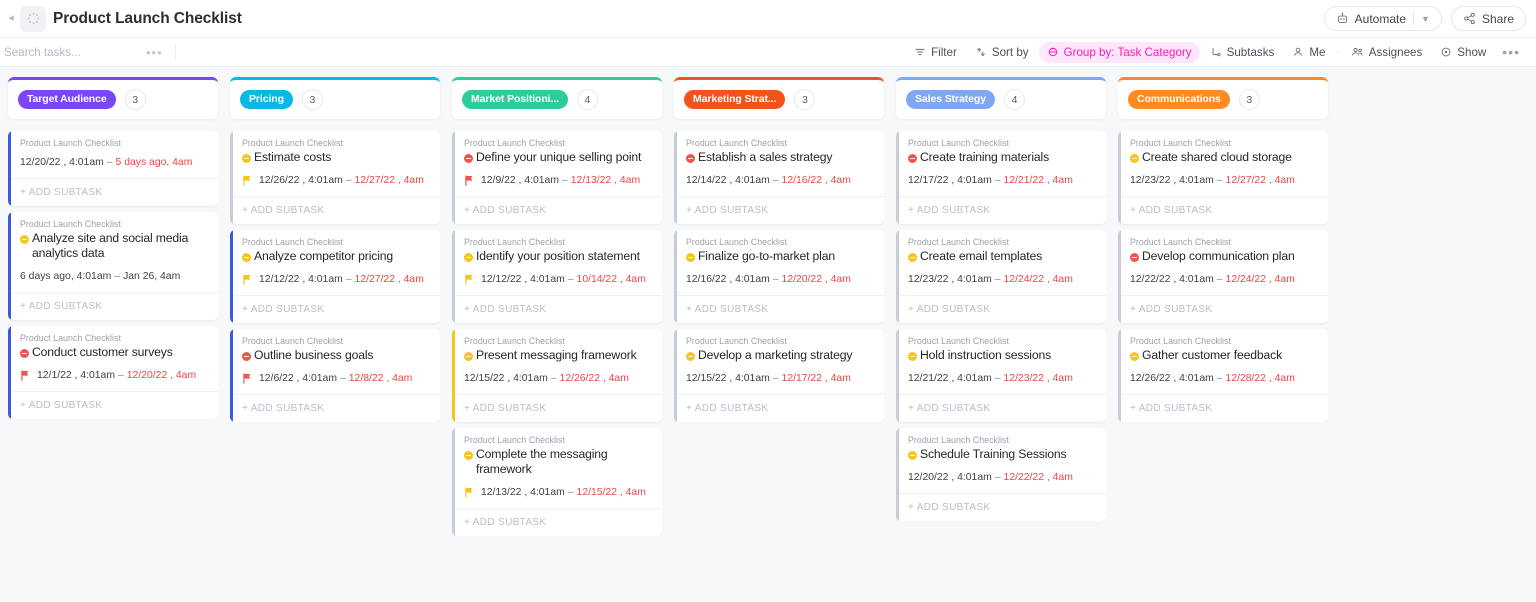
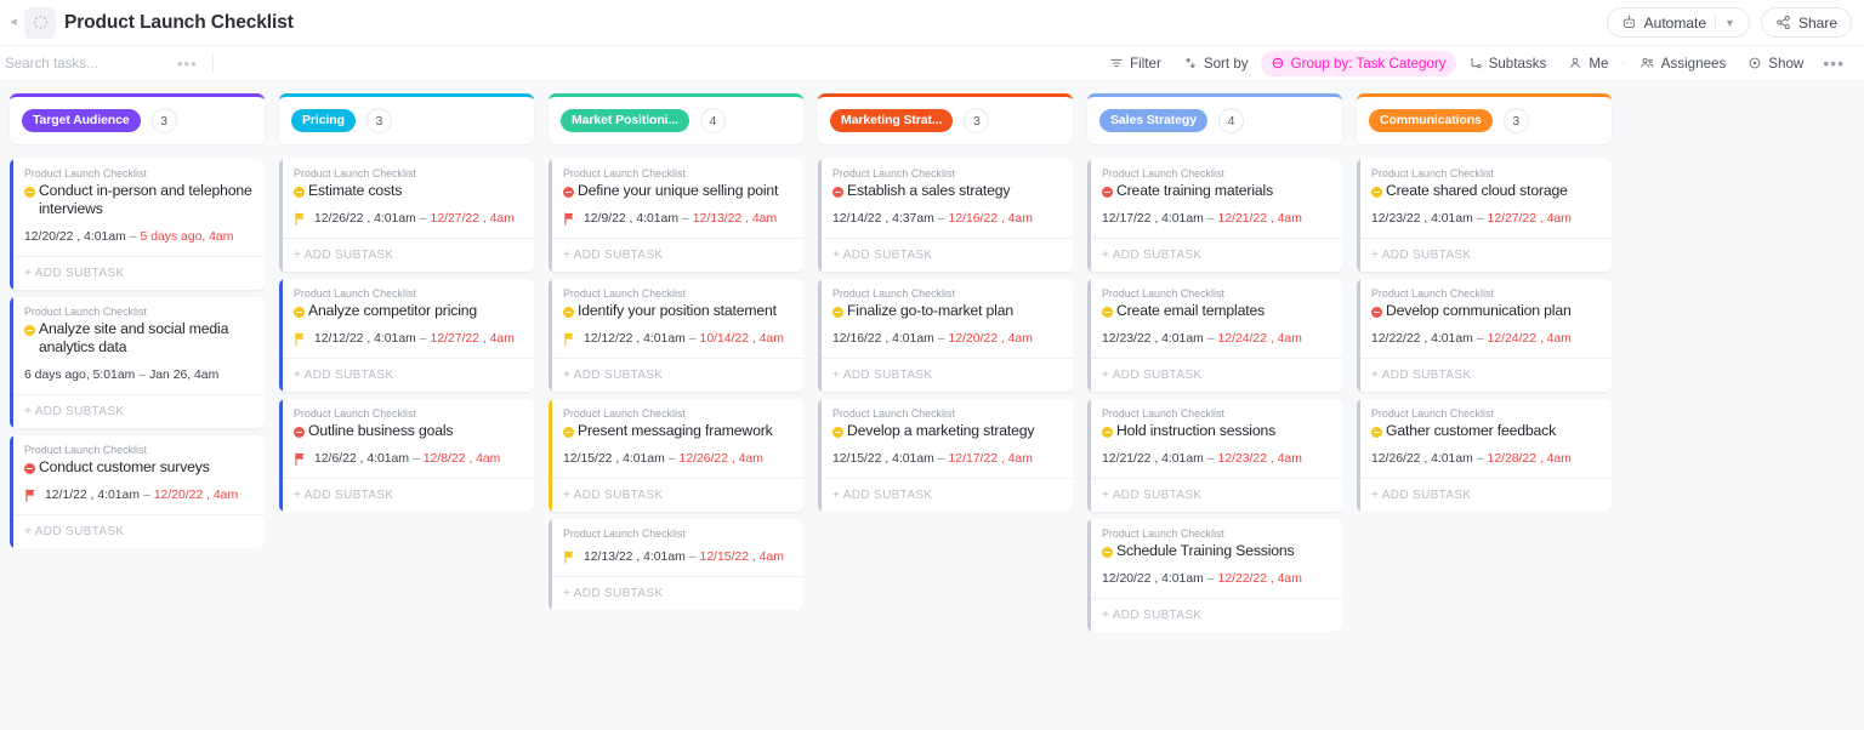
  ◂
  Product Launch Checklist
  Automate
  ▼
  Share
  Search tasks...
  •••
  Filter
  Sort by
  Group by: Task Category
  Subtasks
  Me
  ·
  Assignees
  Show
  •••
  Target Audience
  3
  Product Launch Checklist
+ Conduct in-person and telephone interviews
  12/20/22 , 4:01am
  –
  5 days ago, 4am
  + ADD SUBTASK
  Product Launch Checklist
  Analyze site and social media analytics data
- 6 days ago, 4:01am
+ 6 days ago, 5:01am
  –
  Jan 26, 4am
  + ADD SUBTASK
  Product Launch Checklist
  Conduct customer surveys
  12/1/22 , 4:01am
  –
  12/20/22 , 4am
  + ADD SUBTASK
  Pricing
  3
  Product Launch Checklist
  Estimate costs
  12/26/22 , 4:01am
  –
  12/27/22 , 4am
  + ADD SUBTASK
  Product Launch Checklist
  Analyze competitor pricing
  12/12/22 , 4:01am
  –
  12/27/22 , 4am
  + ADD SUBTASK
  Product Launch Checklist
  Outline business goals
  12/6/22 , 4:01am
  –
  12/8/22 , 4am
  + ADD SUBTASK
  Market Positioni...
  4
  Product Launch Checklist
  Define your unique selling point
  12/9/22 , 4:01am
  –
  12/13/22 , 4am
  + ADD SUBTASK
  Product Launch Checklist
  Identify your position statement
  12/12/22 , 4:01am
  –
  10/14/22 , 4am
  + ADD SUBTASK
  Product Launch Checklist
  Present messaging framework
  12/15/22 , 4:01am
  –
  12/26/22 , 4am
  + ADD SUBTASK
  Product Launch Checklist
- Complete the messaging framework
  12/13/22 , 4:01am
  –
  12/15/22 , 4am
  + ADD SUBTASK
  Marketing Strat...
  3
  Product Launch Checklist
  Establish a sales strategy
- 12/14/22 , 4:01am
+ 12/14/22 , 4:37am
  –
  12/16/22 , 4am
  + ADD SUBTASK
  Product Launch Checklist
  Finalize go-to-market plan
  12/16/22 , 4:01am
  –
  12/20/22 , 4am
  + ADD SUBTASK
  Product Launch Checklist
  Develop a marketing strategy
  12/15/22 , 4:01am
  –
  12/17/22 , 4am
  + ADD SUBTASK
  Sales Strategy
  4
  Product Launch Checklist
  Create training materials
  12/17/22 , 4:01am
  –
  12/21/22 , 4am
  + ADD SUBTASK
  Product Launch Checklist
  Create email templates
  12/23/22 , 4:01am
  –
  12/24/22 , 4am
  + ADD SUBTASK
  Product Launch Checklist
  Hold instruction sessions
  12/21/22 , 4:01am
  –
  12/23/22 , 4am
  + ADD SUBTASK
  Product Launch Checklist
  Schedule Training Sessions
  12/20/22 , 4:01am
  –
  12/22/22 , 4am
  + ADD SUBTASK
  Communications
  3
  Product Launch Checklist
  Create shared cloud storage
  12/23/22 , 4:01am
  –
  12/27/22 , 4am
  + ADD SUBTASK
  Product Launch Checklist
  Develop communication plan
  12/22/22 , 4:01am
  –
  12/24/22 , 4am
  + ADD SUBTASK
  Product Launch Checklist
  Gather customer feedback
  12/26/22 , 4:01am
  –
  12/28/22 , 4am
  + ADD SUBTASK
